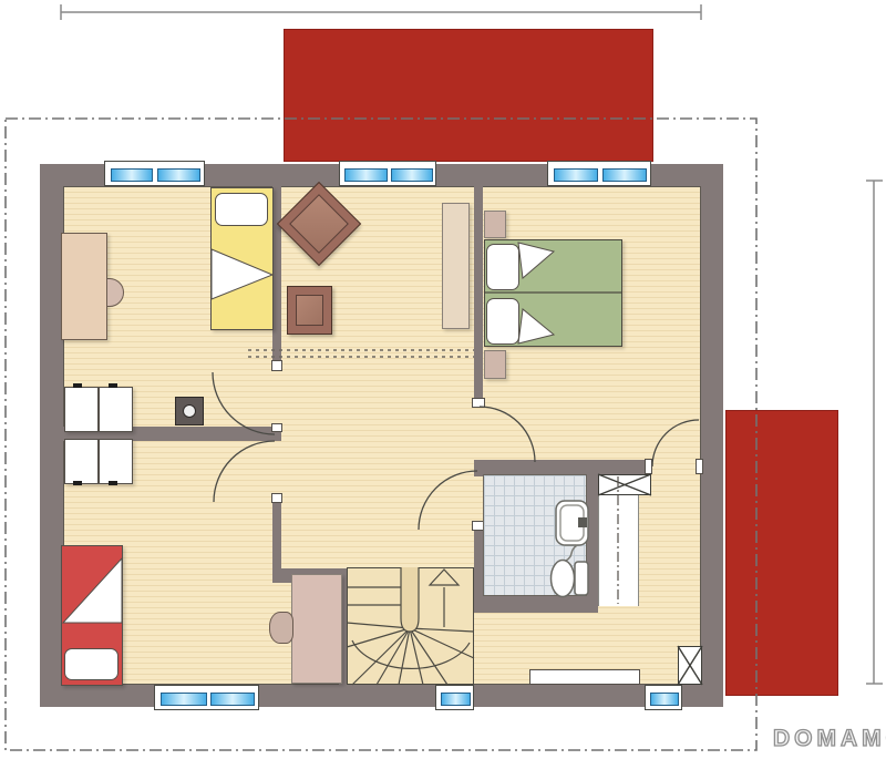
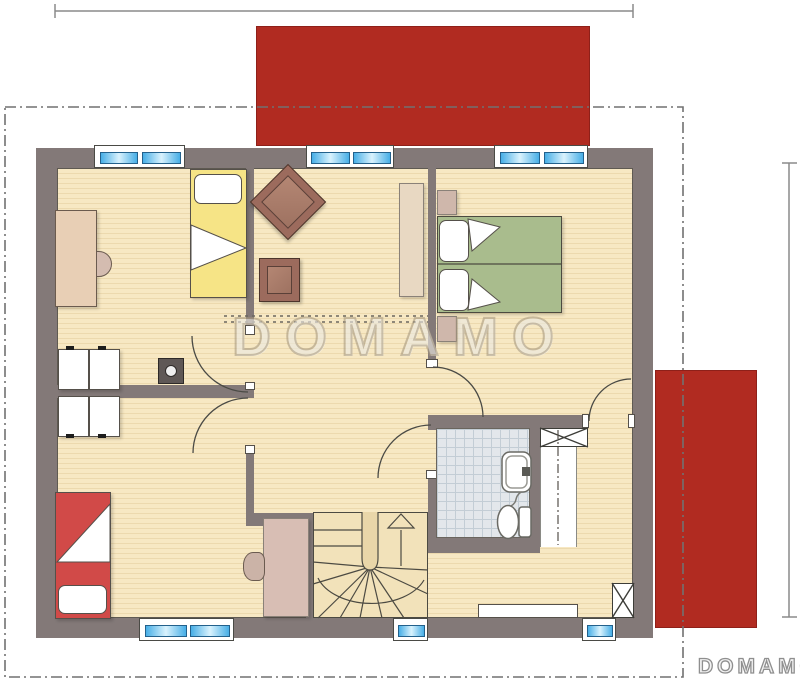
+ DOMAMO
  DOMAM
